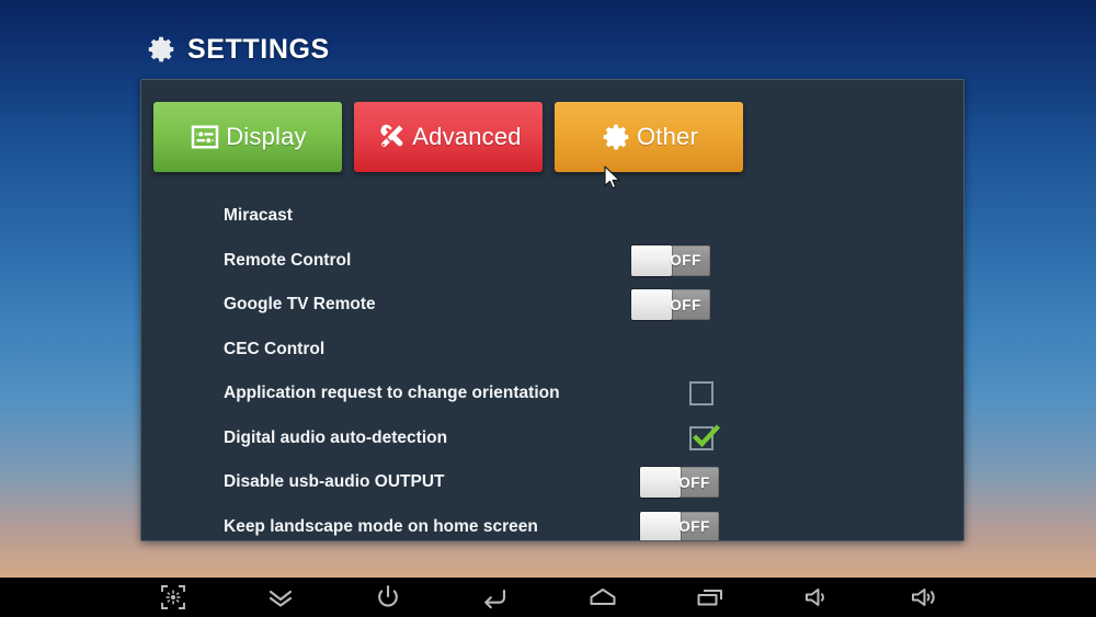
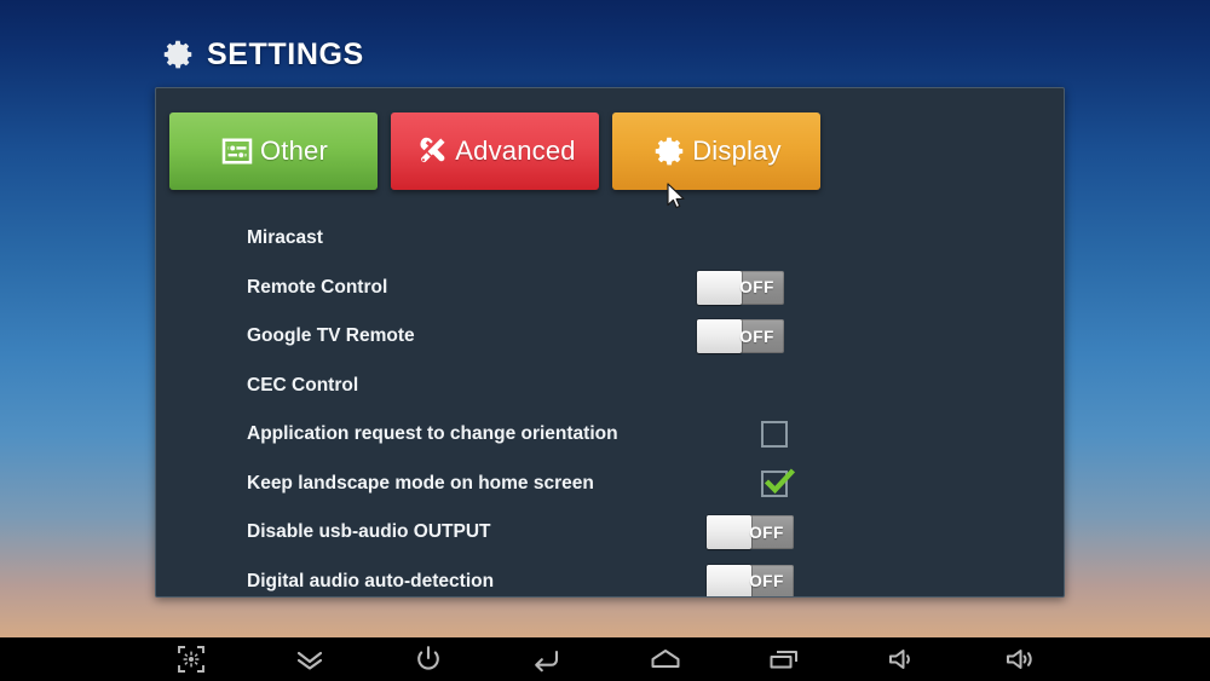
  SETTINGS
- Display
+ Other
  Advanced
- Other
+ Display
  Miracast
  Remote Control
  OFF
  Google TV Remote
  OFF
  CEC Control
  Application request to change orientation
- Digital audio auto-detection
+ Keep landscape mode on home screen
  Disable usb-audio OUTPUT
  OFF
- Keep landscape mode on home screen
+ Digital audio auto-detection
  OFF
